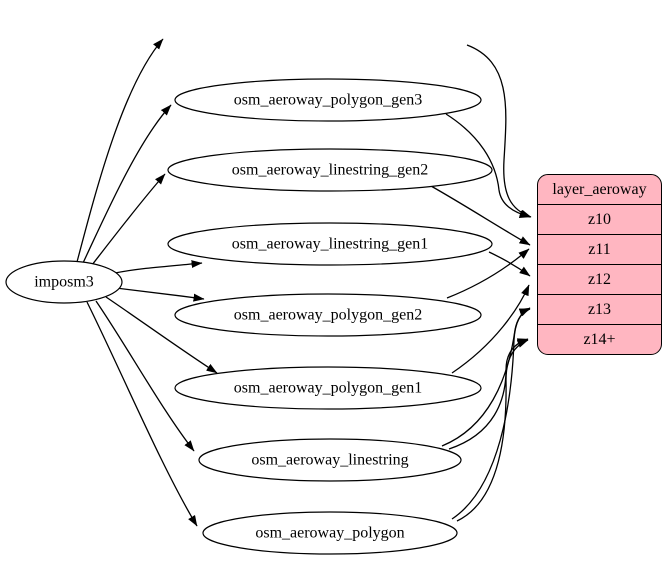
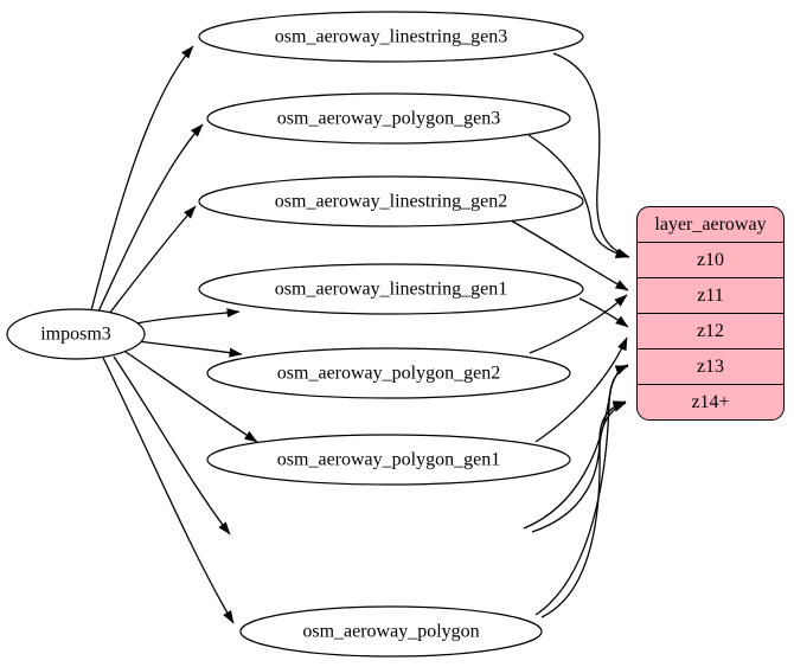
  imposm3
+ osm_aeroway_linestring_gen3
  osm_aeroway_polygon_gen3
  osm_aeroway_linestring_gen2
  osm_aeroway_linestring_gen1
  osm_aeroway_polygon_gen2
  osm_aeroway_polygon_gen1
- osm_aeroway_linestring
  osm_aeroway_polygon
  layer_aeroway
  z10
  z11
  z12
  z13
  z14+
